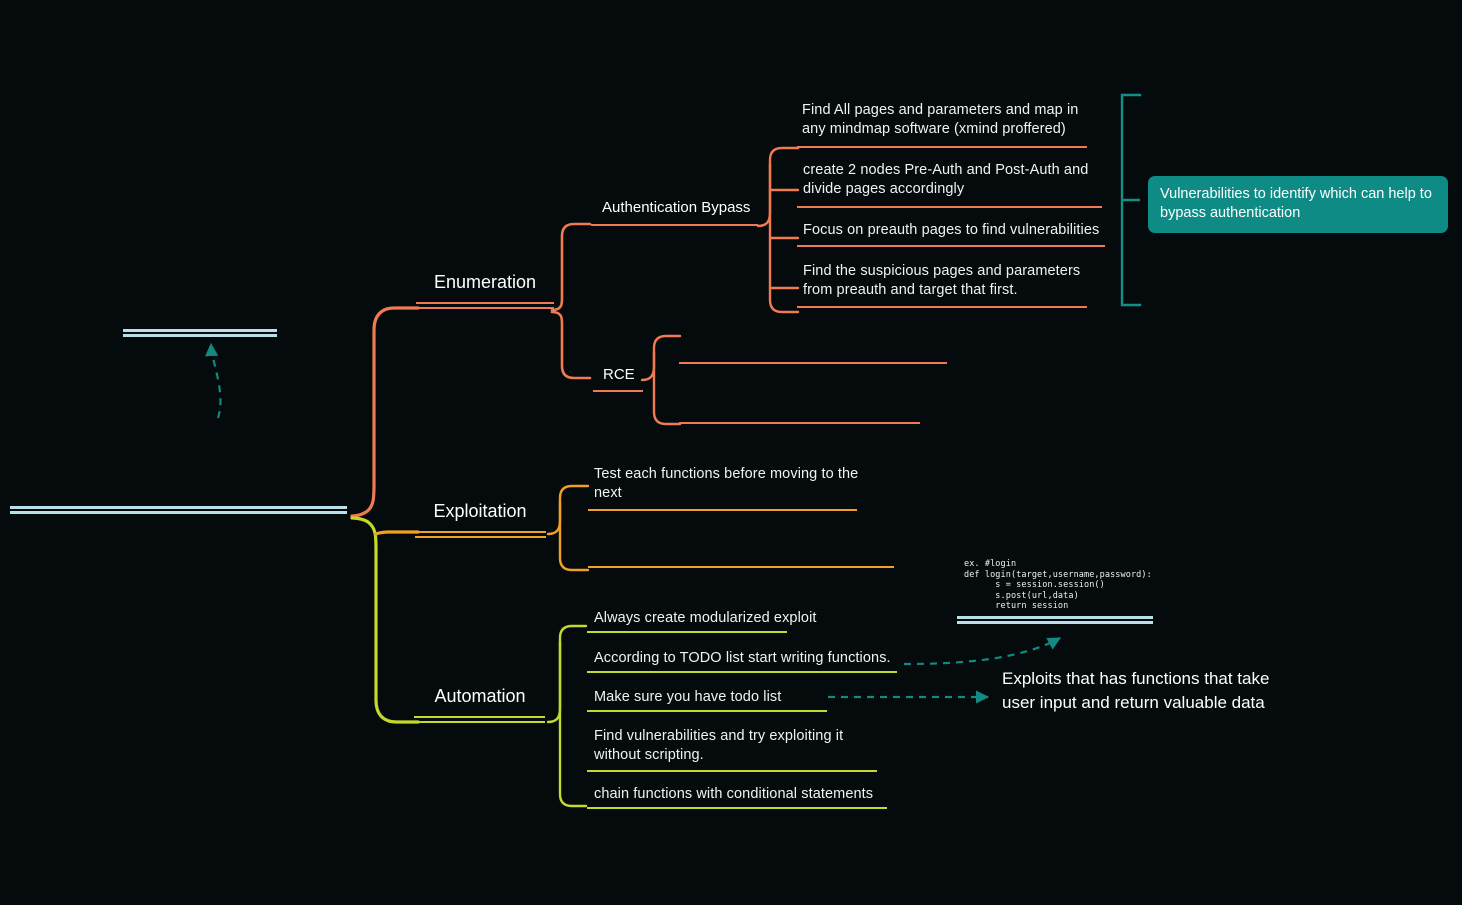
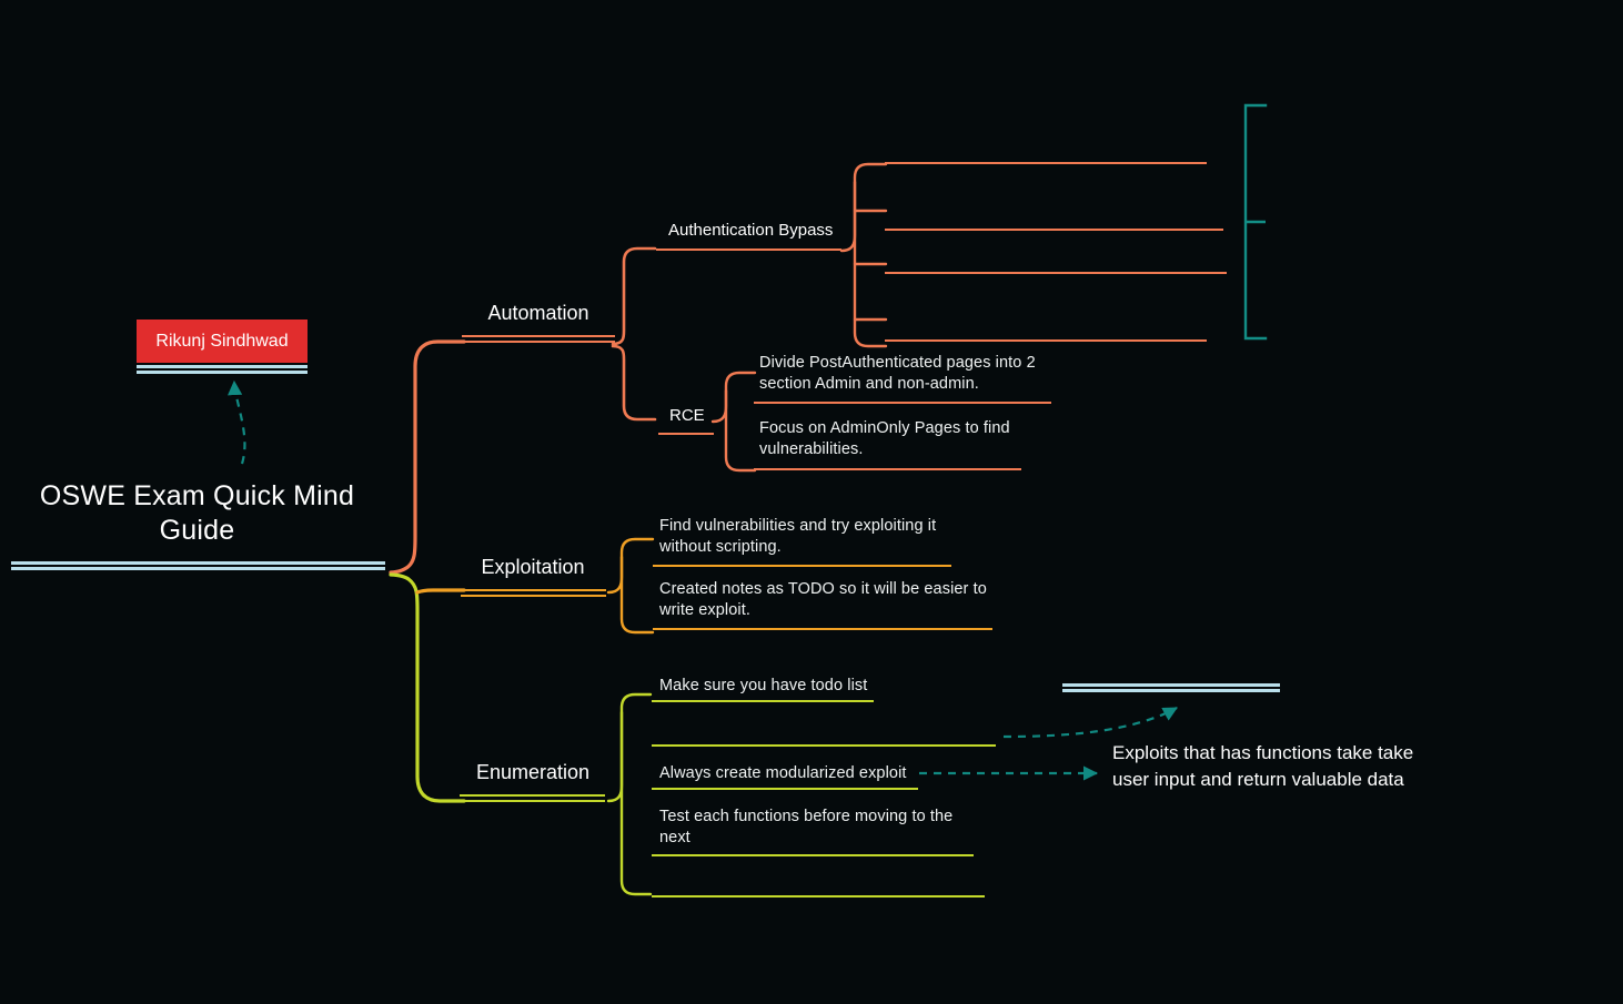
+ OSWE Exam Quick Mind Guide
+ Rikunj Sindhwad
- Enumeration
+ Automation
  Authentication Bypass
- Find All pages and parameters and map in any mindmap software (xmind proffered)
- create 2 nodes Pre-Auth and Post-Auth and divide pages accordingly
- Focus on preauth pages to find vulnerabilities
- Find the suspicious pages and parameters from preauth and target that first.
  RCE
+ Divide PostAuthenticated pages into 2 section Admin and non-admin.
+ Focus on AdminOnly Pages to find vulnerabilities.
  Exploitation
- Test each functions before moving to the next
+ Find vulnerabilities and try exploiting it without scripting.
+ Created notes as TODO so it will be easier to write exploit.
- Automation
+ Enumeration
- Always create modularized exploit
+ Make sure you have todo list
- According to TODO list start writing functions.
- Make sure you have todo list
+ Always create modularized exploit
- Find vulnerabilities and try exploiting it without scripting.
+ Test each functions before moving to the next
- chain functions with conditional statements
- Vulnerabilities to identify which can help to bypass authentication
- ex. #login
- def login(target,username,password):
- s = session.session()
- s.post(url,data)
- return session
- Exploits that has functions that take user input and return valuable data
+ Exploits that has functions take take user input and return valuable data
